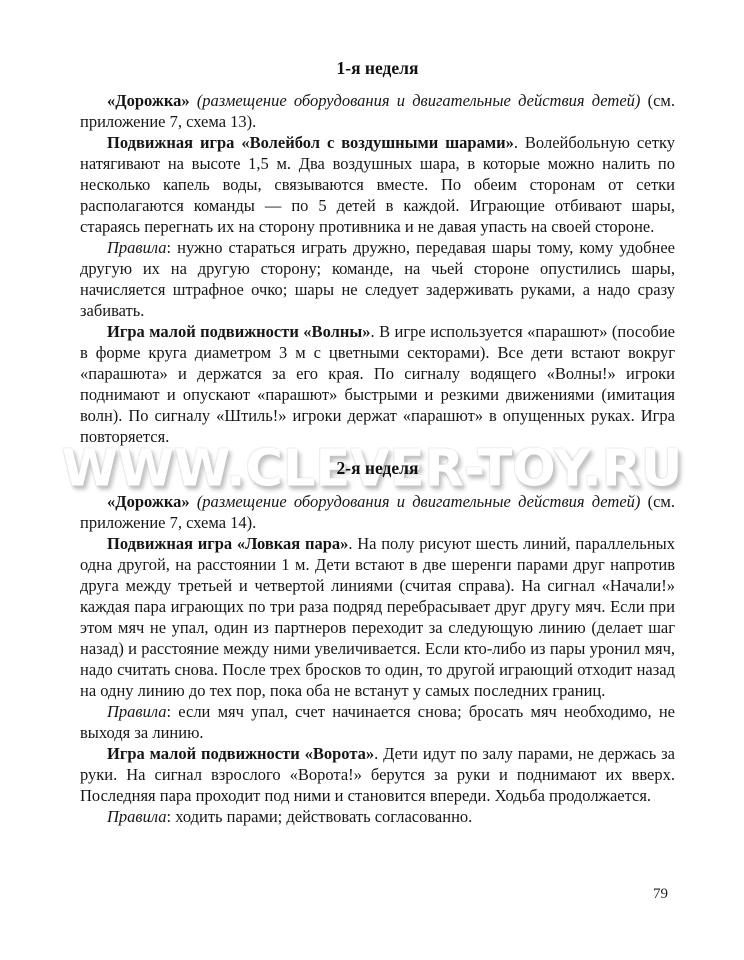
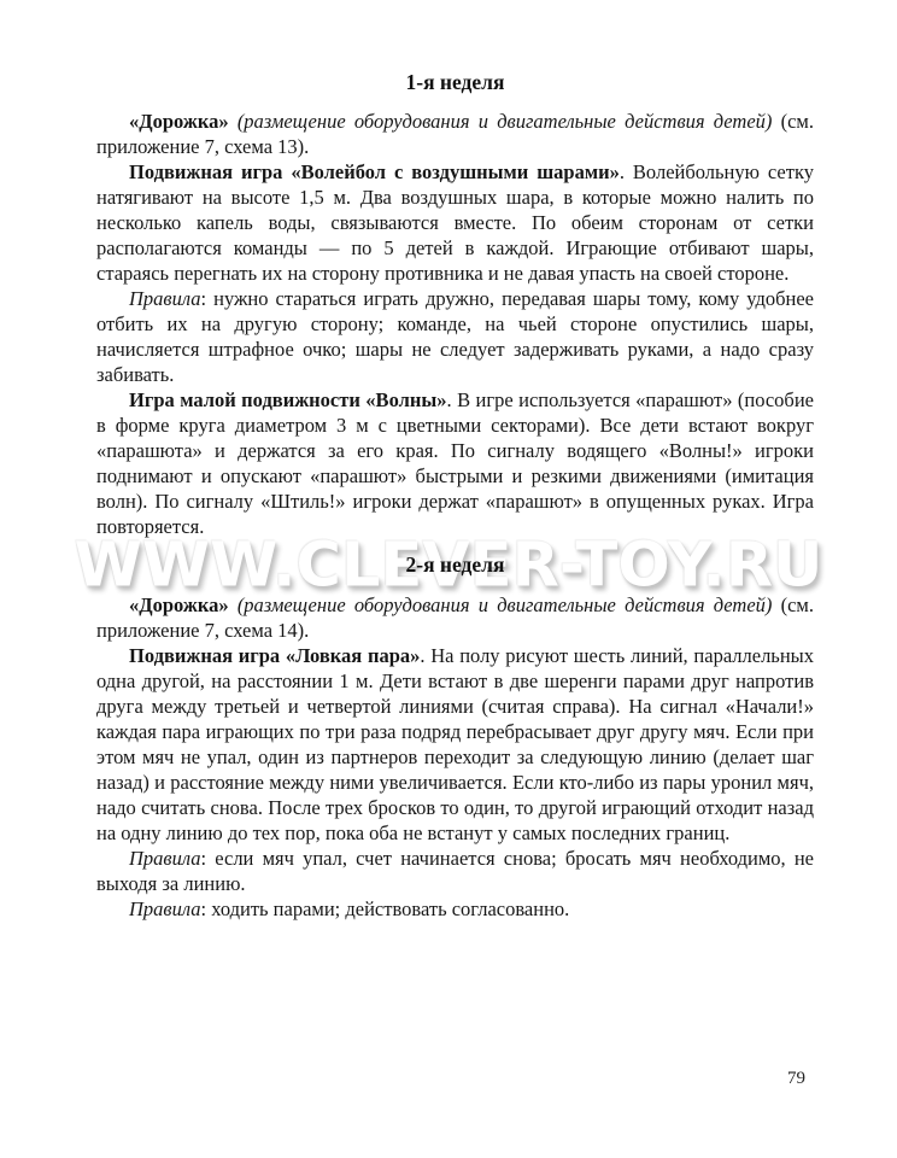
  1-я неделя
  «Дорожка» (размещение оборудования и двигательные действия детей) (см. приложение 7, схема 13).
  Подвижная игра «Волейбол с воздушными шарами». Волейбольную сетку натягивают на высоте 1,5 м. Два воздушных шара, в которые можно налить по несколько капель воды, связываются вместе. По обеим сторонам от сетки располагаются команды — по 5 детей в каждой. Играющие отбивают шары, стараясь перегнать их на сторону противника и не давая упасть на своей стороне.
- Правила: нужно стараться играть дружно, передавая шары тому, кому удобнее другую их на другую сторону; команде, на чьей стороне опустились шары, начисляется штрафное очко; шары не следует задерживать руками, а надо сразу забивать.
+ Правила: нужно стараться играть дружно, передавая шары тому, кому удобнее отбить их на другую сторону; команде, на чьей стороне опустились шары, начисляется штрафное очко; шары не следует задерживать руками, а надо сразу забивать.
  Игра малой подвижности «Волны». В игре используется «парашют» (пособие в форме круга диаметром 3 м с цветными секторами). Все дети встают вокруг «парашюта» и держатся за его края. По сигналу водящего «Волны!» игроки поднимают и опускают «парашют» быстрыми и резкими движениями (имитация волн). По сигналу «Штиль!» игроки держат «парашют» в опущенных руках. Игра повторяется.
  WWW.CLEVER-TOY.RU
  2-я неделя
  «Дорожка» (размещение оборудования и двигательные действия детей) (см. приложение 7, схема 14).
  Подвижная игра «Ловкая пара». На полу рисуют шесть линий, параллельных одна другой, на расстоянии 1 м. Дети встают в две шеренги парами друг напротив друга между третьей и четвертой линиями (считая справа). На сигнал «Начали!» каждая пара играющих по три раза подряд перебрасывает друг другу мяч. Если при этом мяч не упал, один из партнеров переходит за следующую линию (делает шаг назад) и расстояние между ними увеличивается. Если кто-либо из пары уронил мяч, надо считать снова. После трех бросков то один, то другой играющий отходит назад на одну линию до тех пор, пока оба не встанут у самых последних границ.
  Правила: если мяч упал, счет начинается снова; бросать мяч необходимо, не выходя за линию.
- Игра малой подвижности «Ворота». Дети идут по залу парами, не держась за руки. На сигнал взрослого «Ворота!» берутся за руки и поднимают их вверх. Последняя пара проходит под ними и становится впереди. Ходьба продолжается.
  Правила: ходить парами; действовать согласованно.
  79
